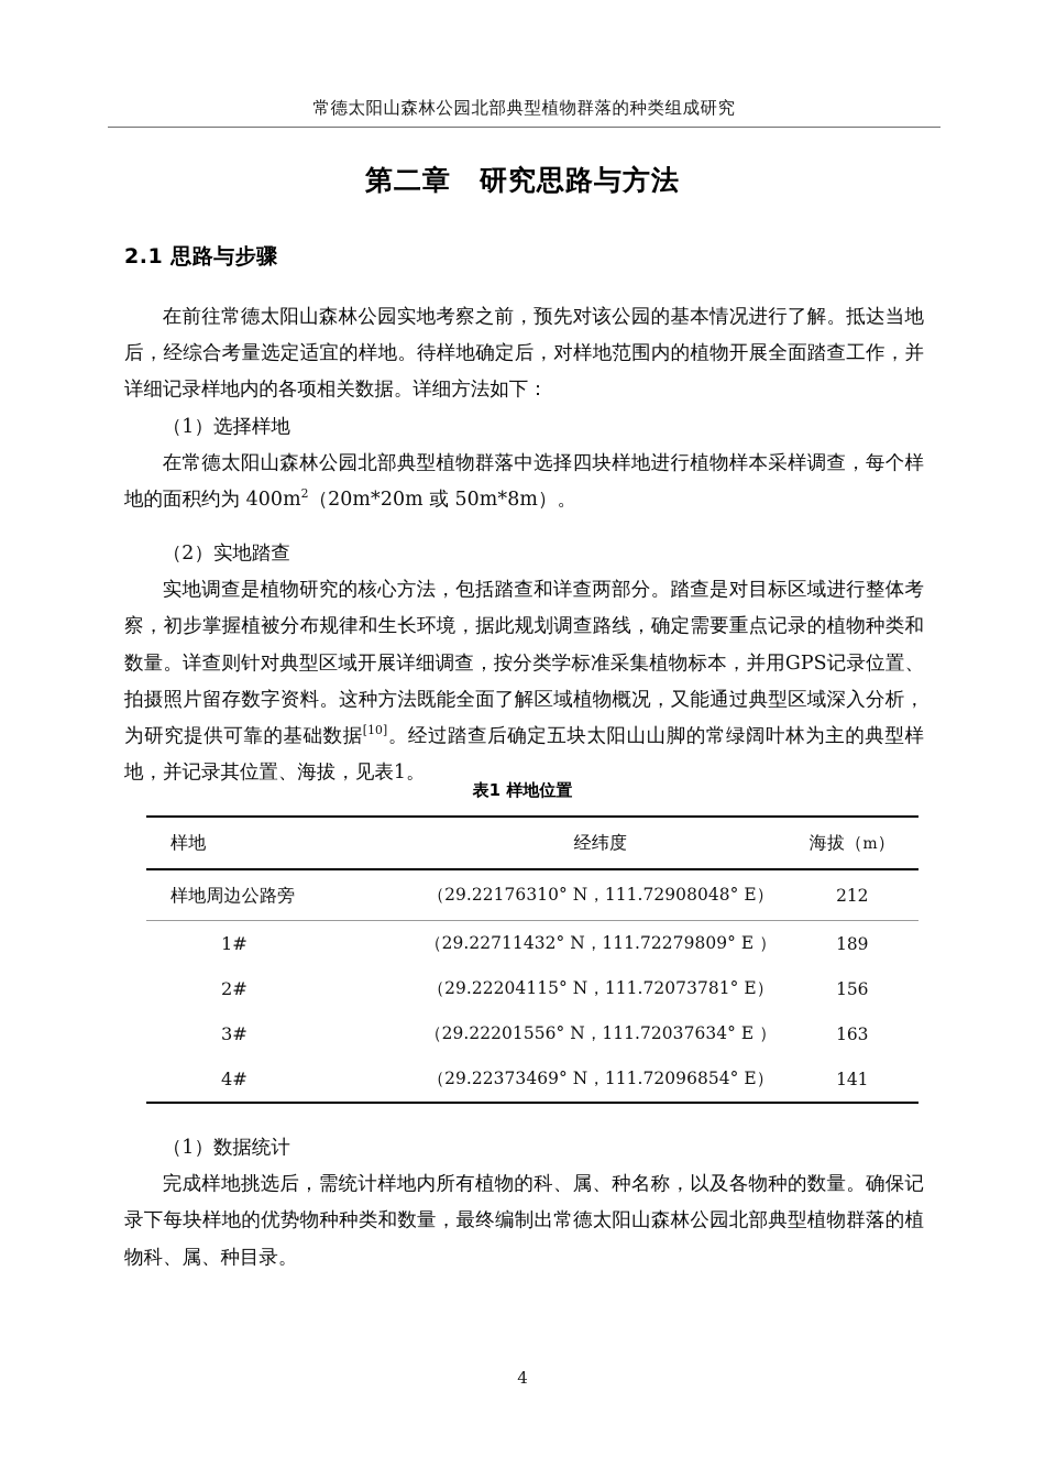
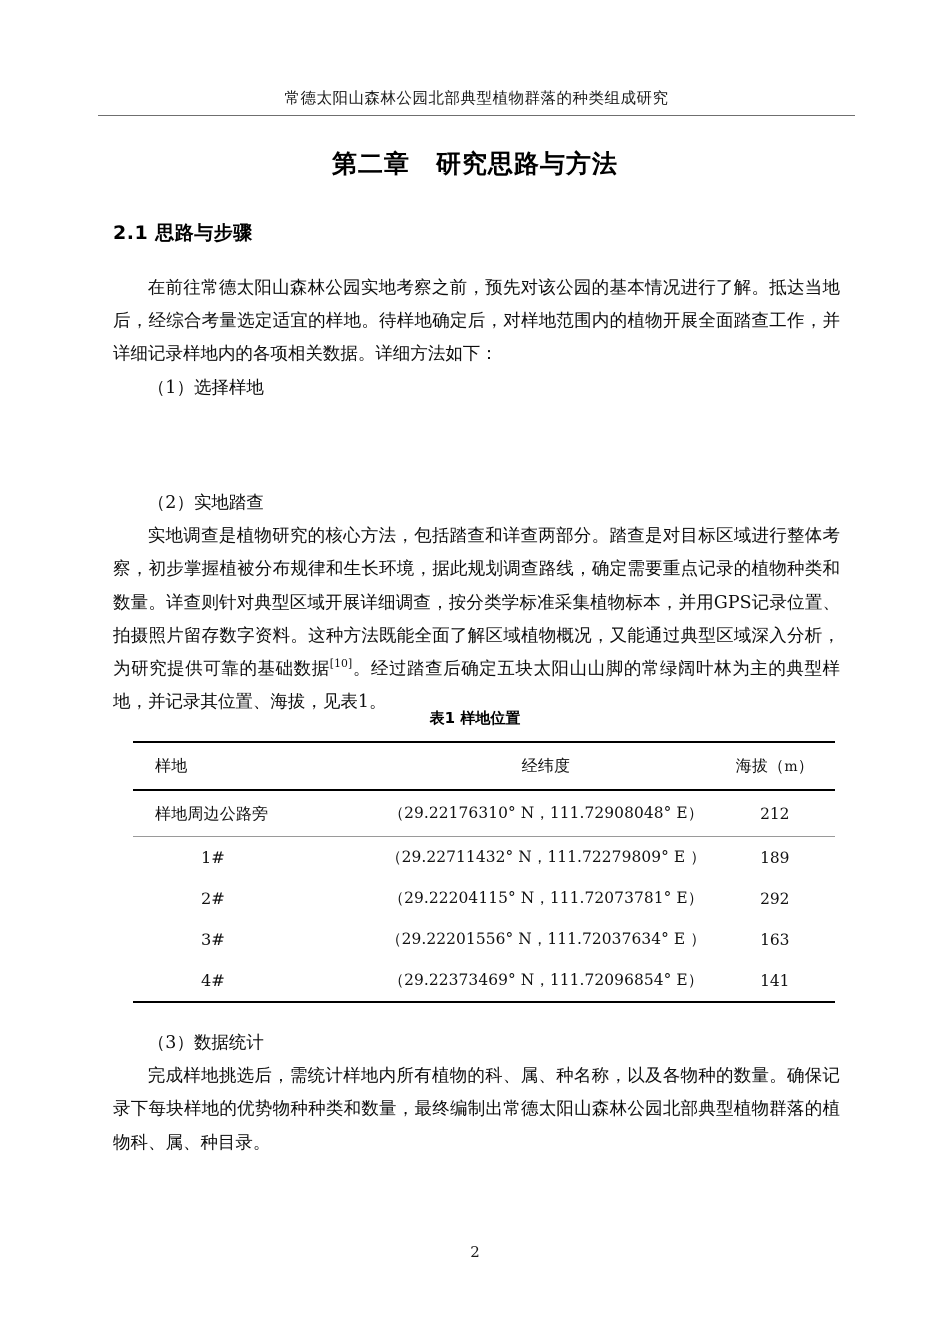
  常德太阳山森林公园北部典型植物群落的种类组成研究
  第二章 研究思路与方法
  2.1 思路与步骤
  在前往常德太阳山森林公园实地考察之前，预先对该公园的基本情况进行了解。抵达当地后，经综合考量选定适宜的样地。待样地确定后，对样地范围内的植物开展全面踏查工作，并详细记录样地内的各项相关数据。详细方法如下：
  （1）选择样地
- 在常德太阳山森林公园北部典型植物群落中选择四块样地进行植物样本采样调查，每个样地的面积约为 400m2（20m*20m 或 50m*8m）。
  （2）实地踏查
  实地调查是植物研究的核心方法，包括踏查和详查两部分。踏查是对目标区域进行整体考察，初步掌握植被分布规律和生长环境，据此规划调查路线，确定需要重点记录的植物种类和数量。详查则针对典型区域开展详细调查，按分类学标准采集植物标本，并用GPS记录位置、拍摄照片留存数字资料。这种方法既能全面了解区域植物概况，又能通过典型区域深入分析，为研究提供可靠的基础数据[10]。经过踏查后确定五块太阳山山脚的常绿阔叶林为主的典型样地，并记录其位置、海拔，见表1。
  表1 样地位置
  样地	经纬度	海拔（m）
  样地周边公路旁	（29.22176310° N，111.72908048° E）	212
  1#	（29.22711432° N，111.72279809° E ）	189
- 2#	（29.22204115° N，111.72073781° E）	156
+ 2#	（29.22204115° N，111.72073781° E）	292
  3#	（29.22201556° N，111.72037634° E ）	163
  4#	（29.22373469° N，111.72096854° E）	141
- （1）数据统计
+ （3）数据统计
  完成样地挑选后，需统计样地内所有植物的科、属、种名称，以及各物种的数量。确保记录下每块样地的优势物种种类和数量，最终编制出常德太阳山森林公园北部典型植物群落的植物科、属、种目录。
- 4
+ 2
